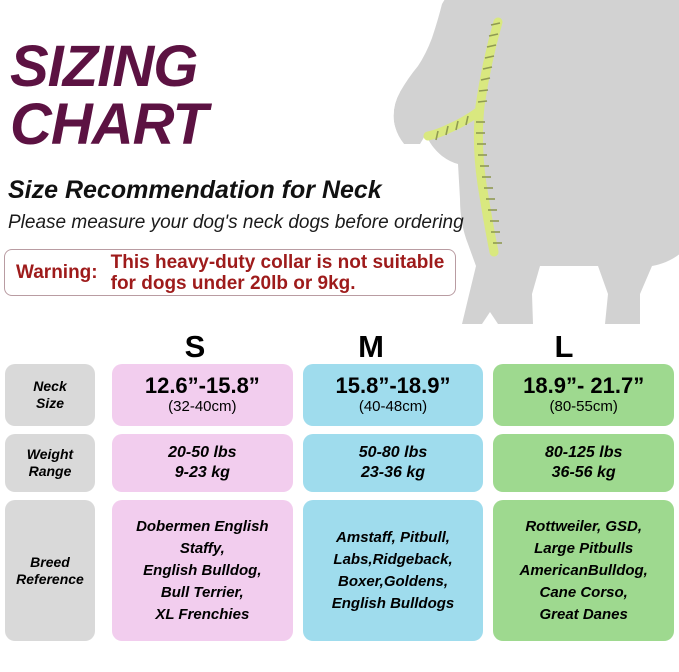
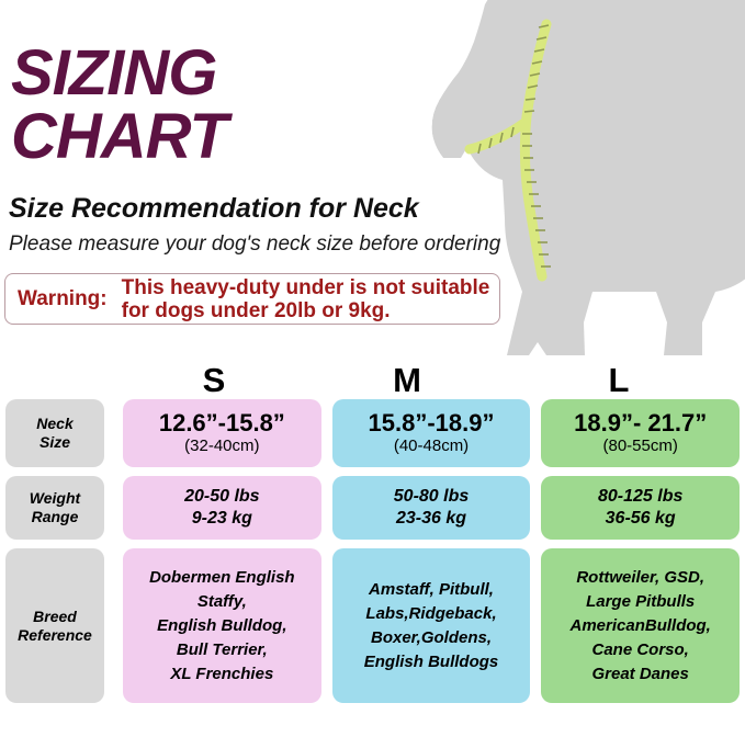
  SIZING
  CHART
  Size Recommendation for Neck
- Please measure your dog's neck dogs before ordering
+ Please measure your dog's neck size before ordering
  Warning:
- This heavy-duty collar is not suitable
+ This heavy-duty under is not suitable
  for dogs under 20lb or 9kg.
  S
  M
  L
  Neck
  Size
  12.6”-15.8”
  (32-40cm)
  15.8”-18.9”
  (40-48cm)
  18.9”- 21.7”
  (80-55cm)
  Weight
  Range
  20-50 lbs
  9-23 kg
  50-80 lbs
  23-36 kg
  80-125 lbs
  36-56 kg
  Breed
  Reference
  Dobermen English
  Staffy,
  English Bulldog,
  Bull Terrier,
  XL Frenchies
  Amstaff, Pitbull,
  Labs,Ridgeback,
  Boxer,Goldens,
  English Bulldogs
  Rottweiler, GSD,
  Large Pitbulls
  AmericanBulldog,
  Cane Corso,
  Great Danes
